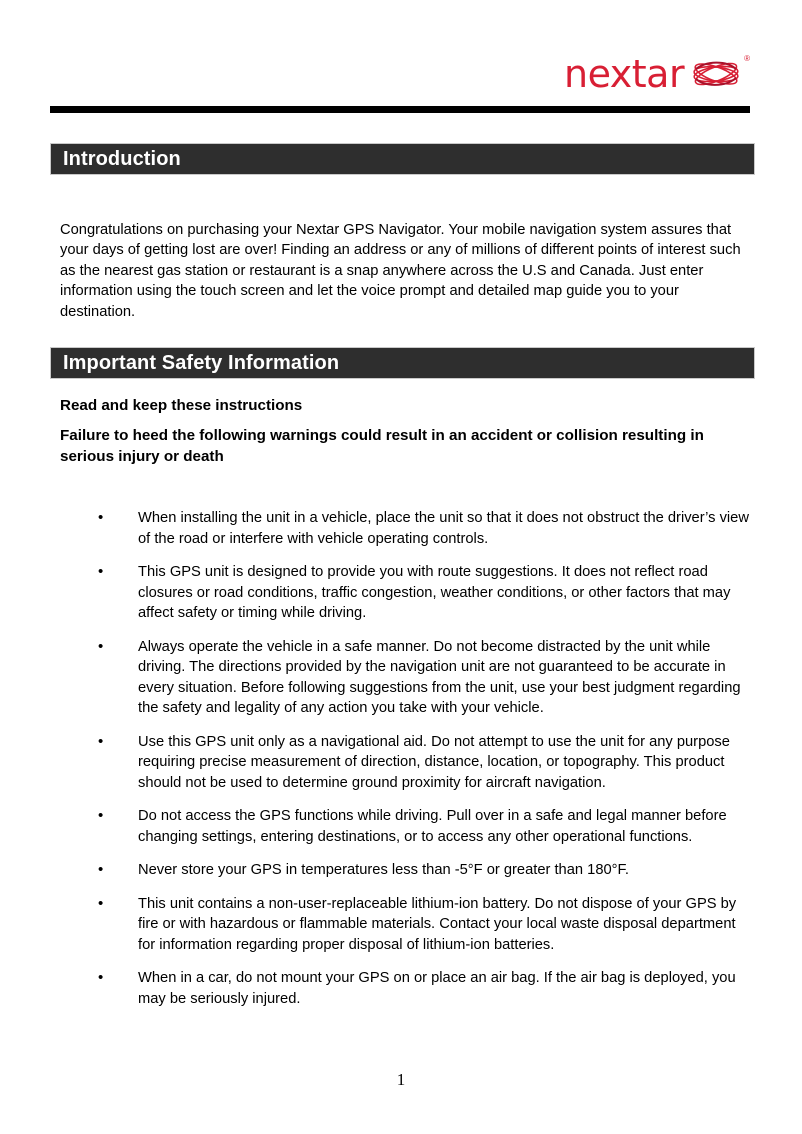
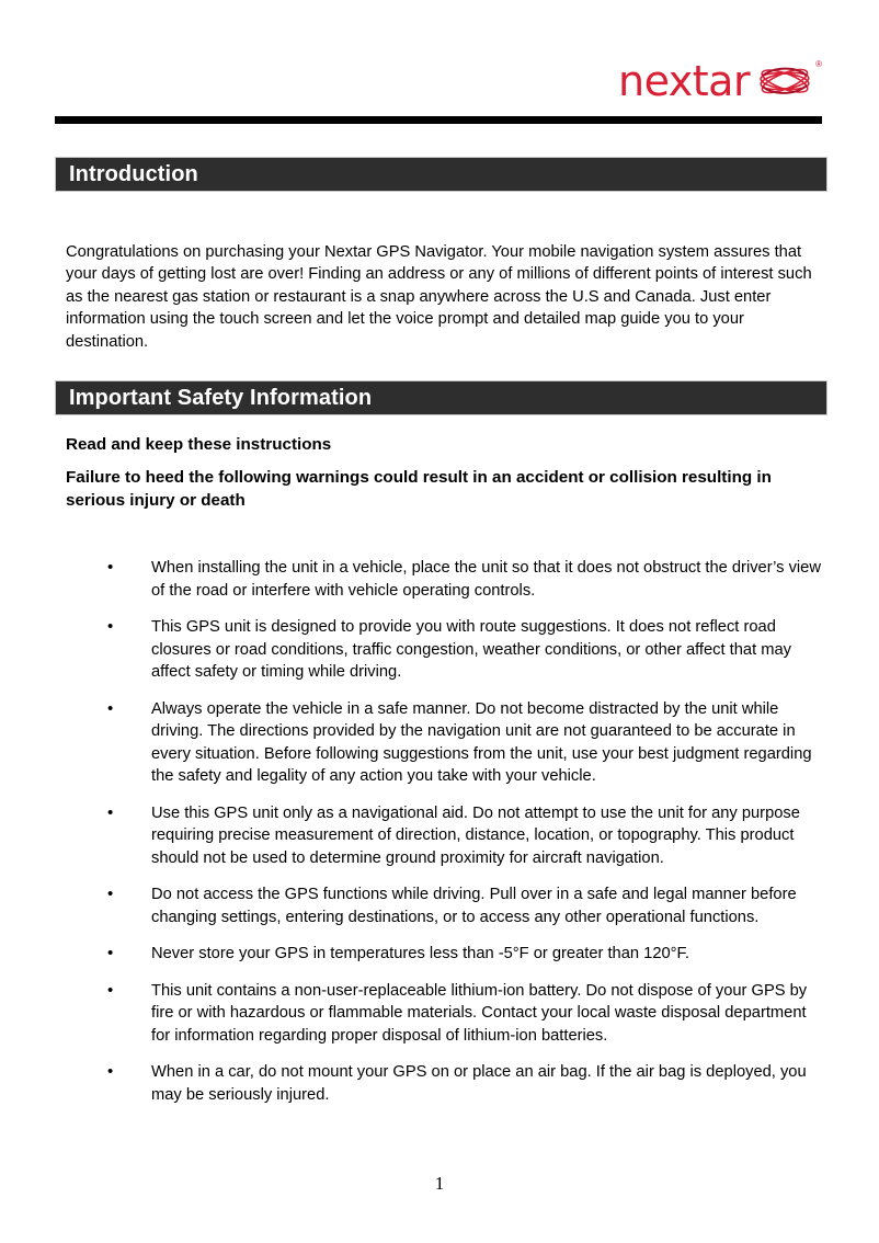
  nextar
  ®
  Introduction
  Congratulations on purchasing your Nextar GPS Navigator. Your mobile navigation system assures that your days of getting lost are over! Finding an address or any of millions of different points of interest such as the nearest gas station or restaurant is a snap anywhere across the U.S and Canada. Just enter information using the touch screen and let the voice prompt and detailed map guide you to your destination.
  Important Safety Information
  Read and keep these instructions
  Failure to heed the following warnings could result in an accident or collision resulting in serious injury or death
  •
  When installing the unit in a vehicle, place the unit so that it does not obstruct the driver’s view of the road or interfere with vehicle operating controls.
  •
- This GPS unit is designed to provide you with route suggestions. It does not reflect road closures or road conditions, traffic congestion, weather conditions, or other factors that may affect safety or timing while driving.
+ This GPS unit is designed to provide you with route suggestions. It does not reflect road closures or road conditions, traffic congestion, weather conditions, or other affect that may affect safety or timing while driving.
  •
  Always operate the vehicle in a safe manner. Do not become distracted by the unit while driving. The directions provided by the navigation unit are not guaranteed to be accurate in every situation. Before following suggestions from the unit, use your best judgment regarding the safety and legality of any action you take with your vehicle.
  •
  Use this GPS unit only as a navigational aid. Do not attempt to use the unit for any purpose requiring precise measurement of direction, distance, location, or topography. This product should not be used to determine ground proximity for aircraft navigation.
  •
  Do not access the GPS functions while driving. Pull over in a safe and legal manner before changing settings, entering destinations, or to access any other operational functions.
  •
- Never store your GPS in temperatures less than -5°F or greater than 180°F.
+ Never store your GPS in temperatures less than -5°F or greater than 120°F.
  •
  This unit contains a non-user-replaceable lithium-ion battery. Do not dispose of your GPS by fire or with hazardous or flammable materials. Contact your local waste disposal department for information regarding proper disposal of lithium-ion batteries.
  •
  When in a car, do not mount your GPS on or place an air bag. If the air bag is deployed, you may be seriously injured.
  1
